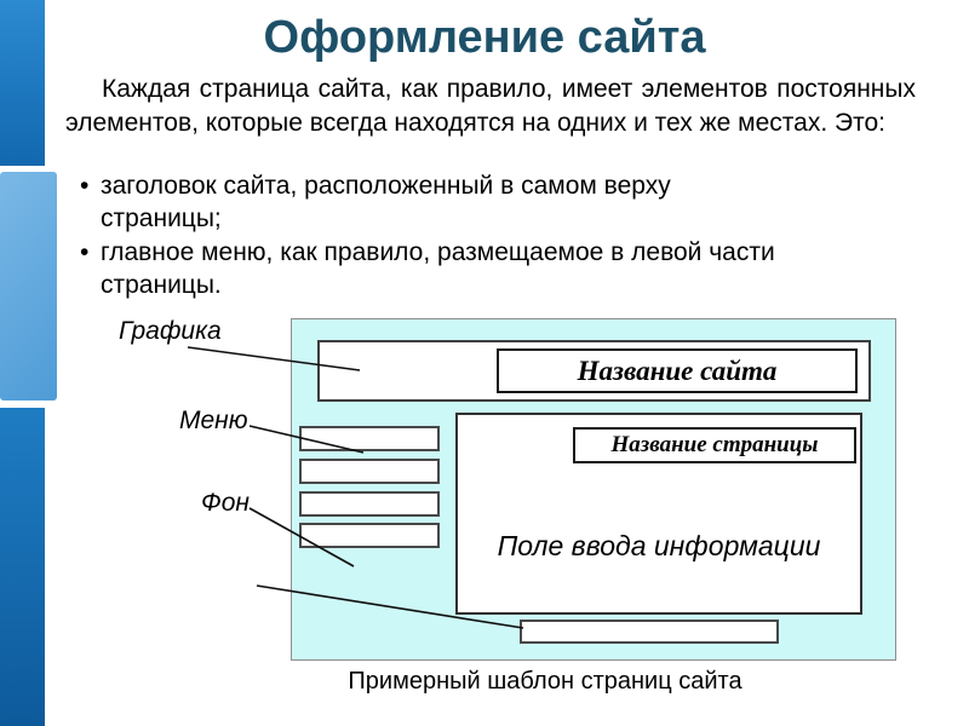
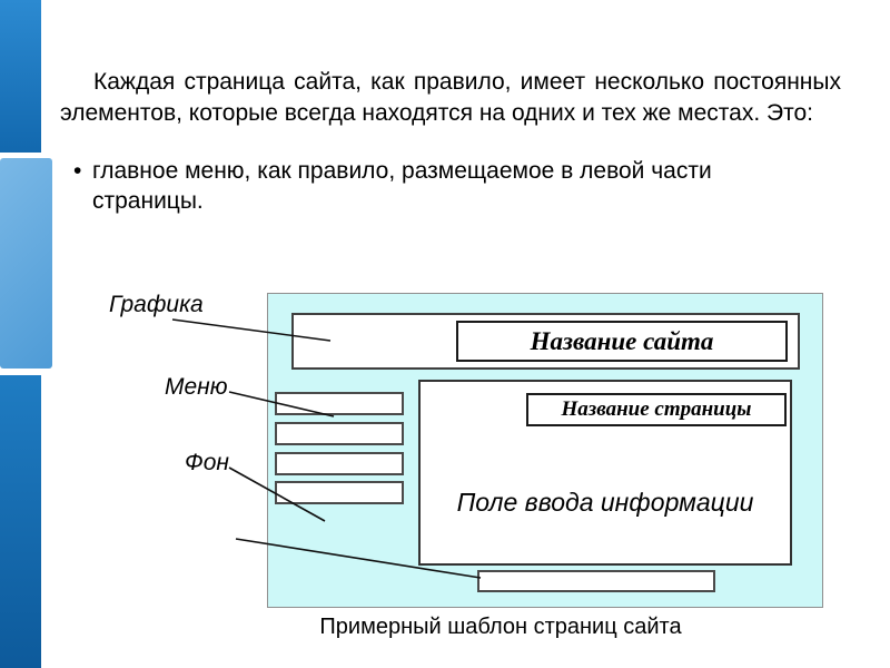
- Оформление сайта
- Каждая страница сайта, как правило, имеет элементов постоянных элементов, которые всегда находятся на одних и тех же местах. Это:
+ Каждая страница сайта, как правило, имеет несколько постоянных элементов, которые всегда находятся на одних и тех же местах. Это:
- заголовок сайта, расположенный в самом верху
- страницы;
  главное меню, как правило, размещаемое в левой части
  страницы.
  Название сайта
  Название страницы
  Поле ввода информации
  Графика
  Меню
  Фон
  Примерный шаблон страниц сайта
